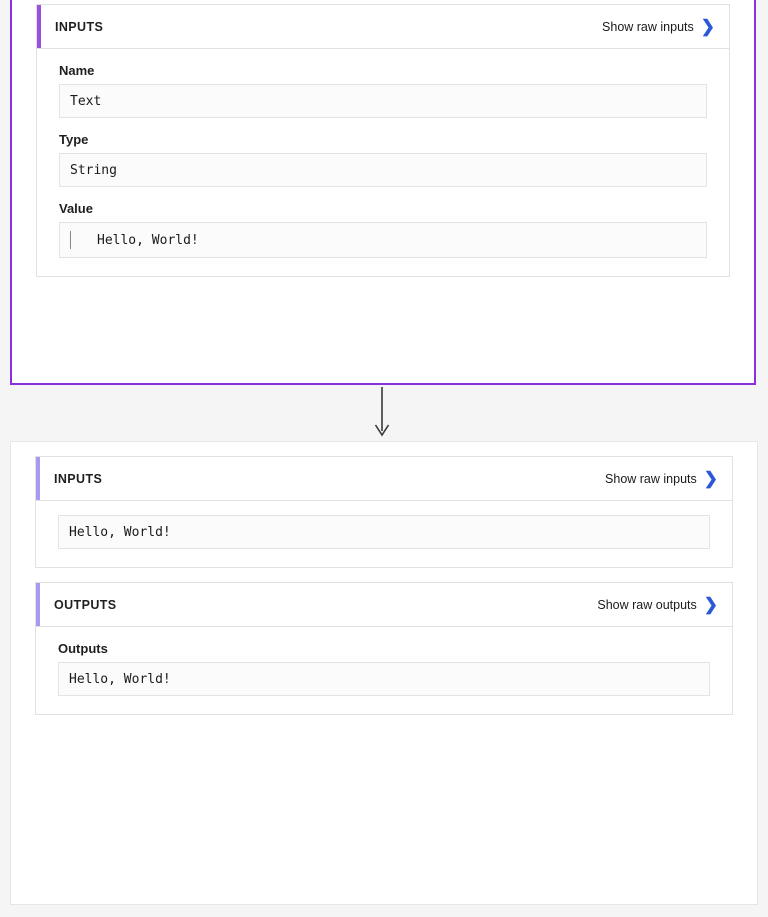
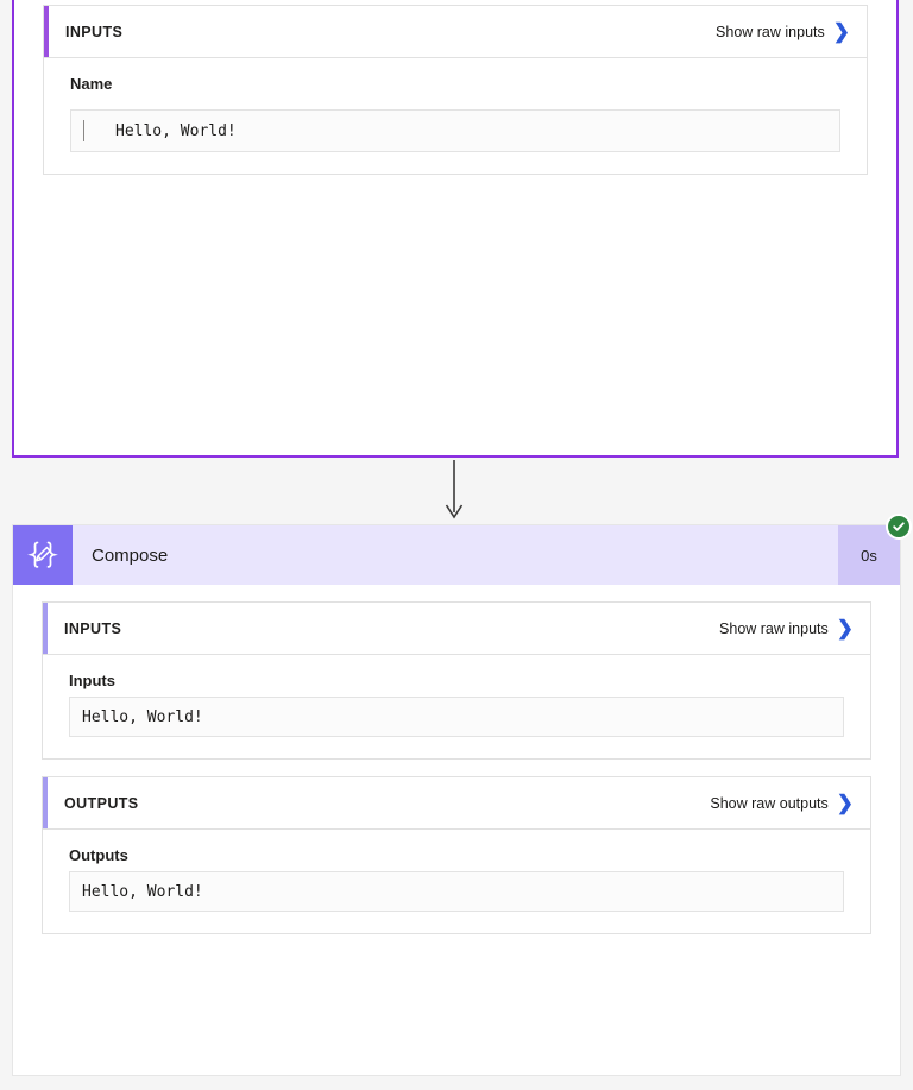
  INPUTS
  Show raw inputs
  ❯
  Name
- Text
- Type
- String
- Value
  Hello, World!
+ Compose
+ 0s
  INPUTS
  Show raw inputs
  ❯
+ Inputs
  Hello, World!
  OUTPUTS
  Show raw outputs
  ❯
  Outputs
  Hello, World!
